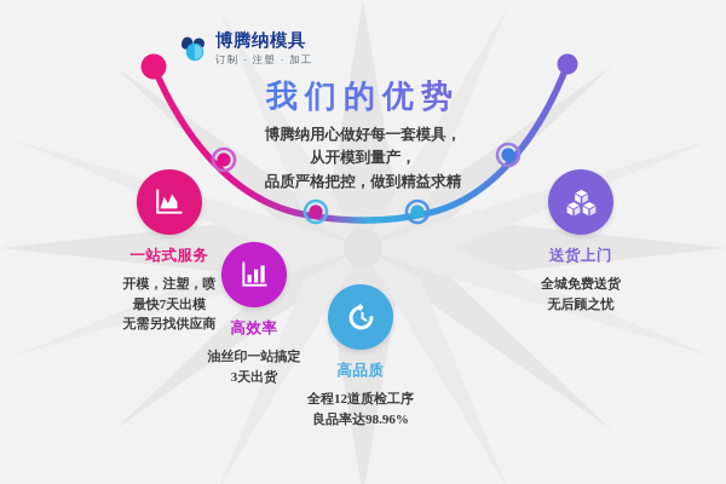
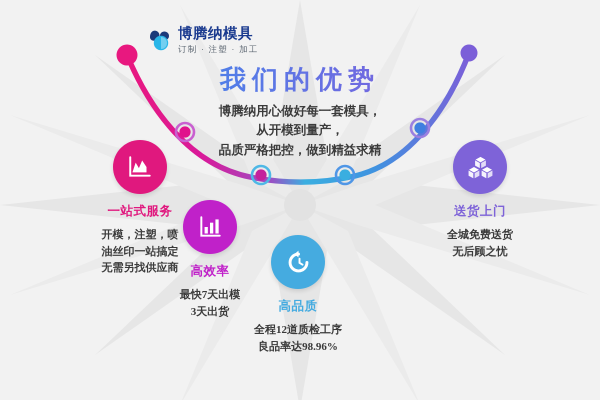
  博腾纳模具
  订制 · 注塑 · 加工
  我们的优势
  博腾纳用心做好每一套模具，
  从开模到量产，
  品质严格把控，做到精益求精
  一站式服务
  开模，注塑，喷
- 最快7天出模
+ 油丝印一站搞定
  无需另找供应商
  高效率
- 油丝印一站搞定
+ 最快7天出模
  3天出货
  高品质
  全程12道质检工序
  良品率达98.96%
  送货上门
  全城免费送货
  无后顾之忧
